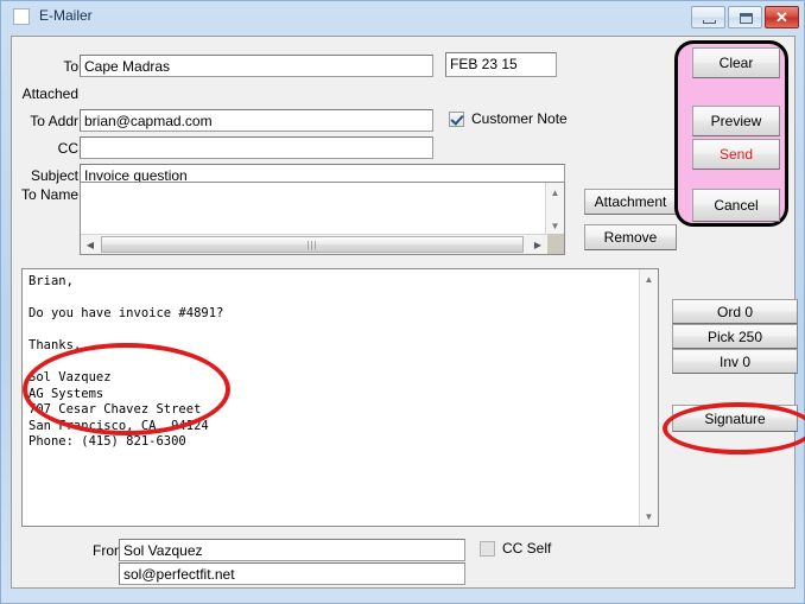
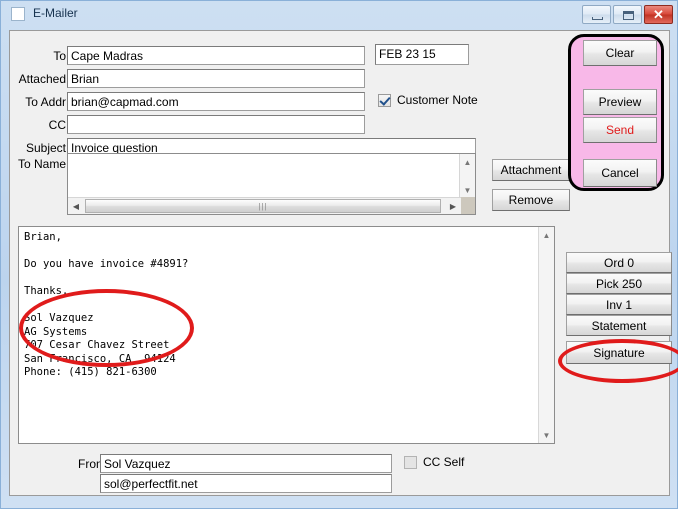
  E-Mailer
  ✕
  To
  Attached
  To Addr
  CC
  Subject
  To Name
  Cape Madras
+ Brian
  brian@capmad.com
  Invoice question
  FEB 23 15
  Customer Note
  ▲
  ▼
  ◀
  |||
  ▶
  Attachment
  Remove
  Clear
  Preview
  Send
  Cancel
  Brian,
  Do you have invoice #4891?
  Thanks,
  Sol Vazquez
  AG Systems
  707 Cesar Chavez Street
  San Francisco, CA 94124
  Phone: (415) 821-6300
  ▲
  ▼
  Ord 0
  Pick 250
- Inv 0
+ Inv 1
+ Statement
  Signature
  Fro
  Sol Vazquez
  sol@perfectfit.net
  CC Self
